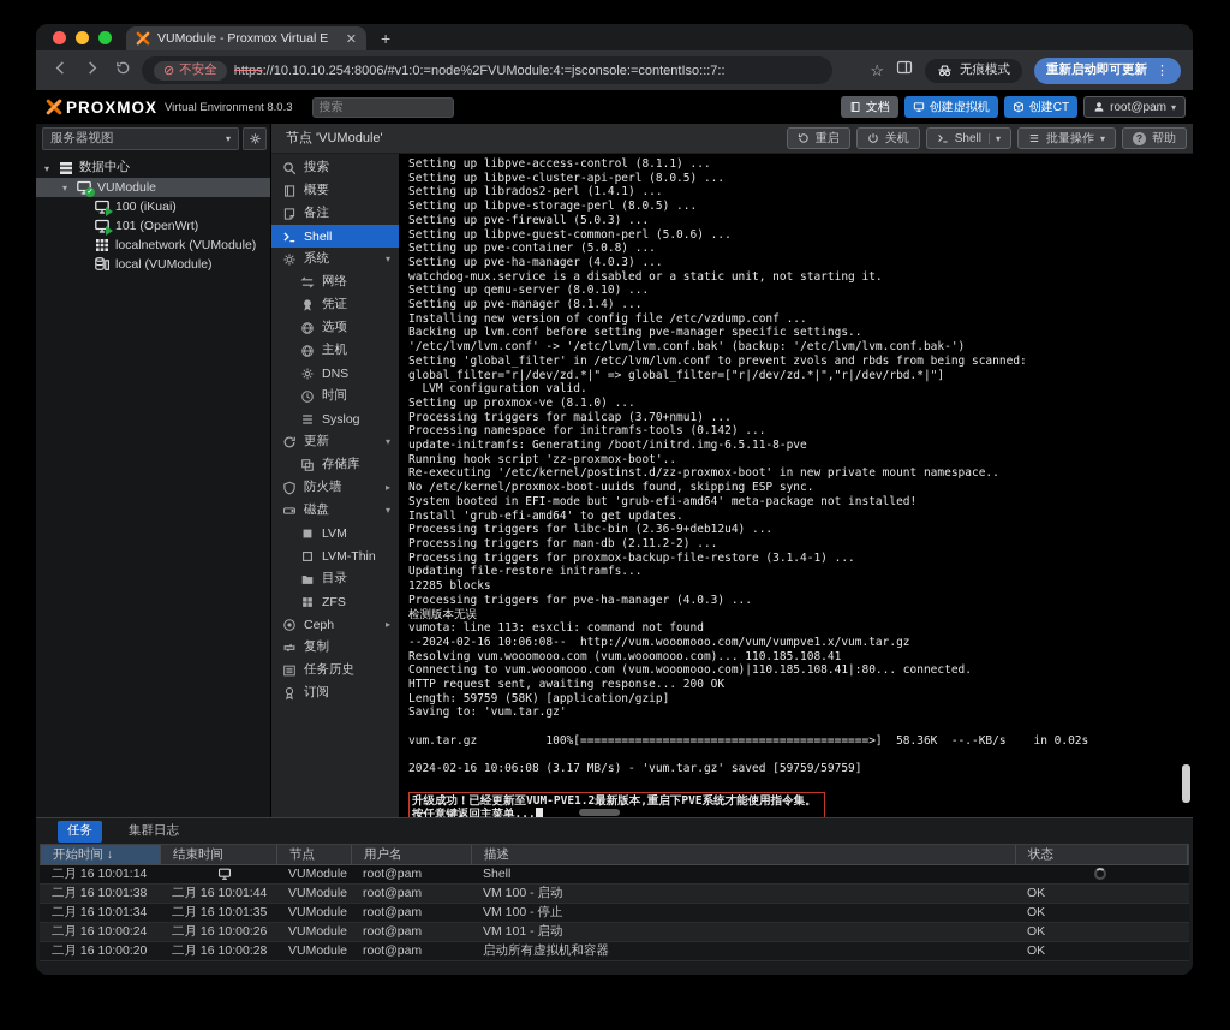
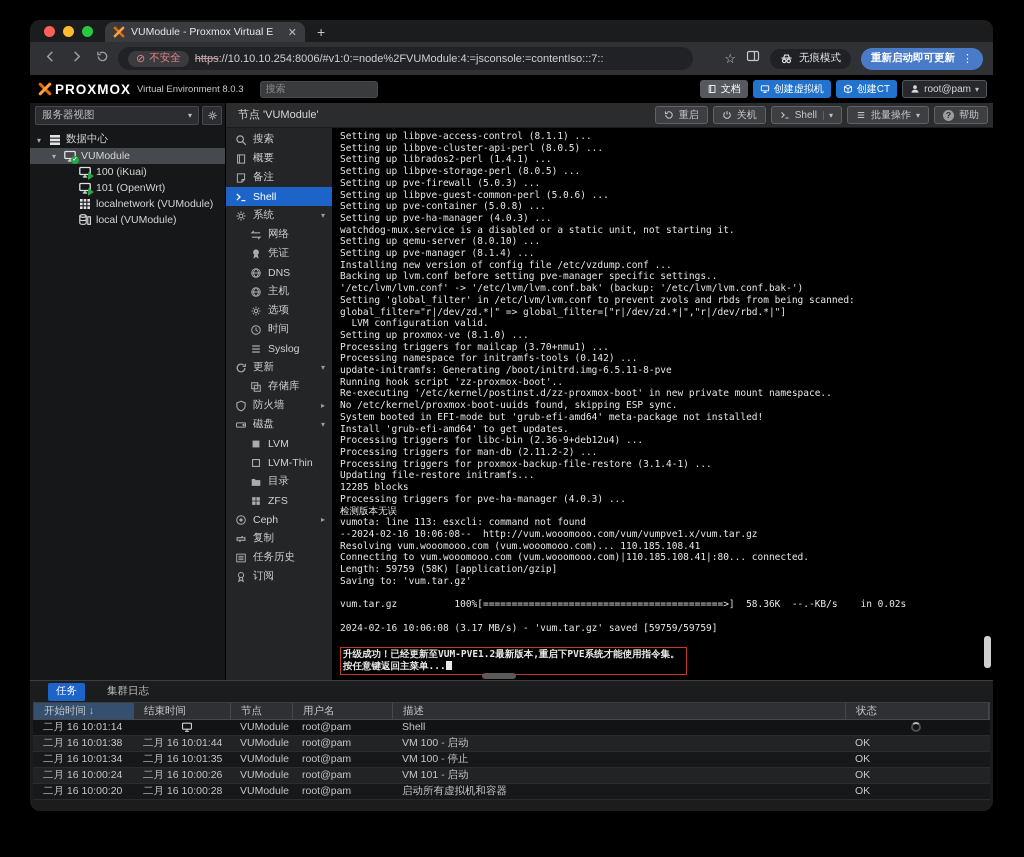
  VUModule - Proxmox Virtual E
  ✕
  +
  ⊘
  不安全
  https://10.10.10.254:8006/#v1:0:=node%2FVUModule:4:=jsconsole:=contentIso:::7::
  ☆
  无痕模式
  重新启动即可更新
  ⋮
  PROXMOX
  Virtual Environment 8.0.3
  搜索
  文档
  创建虚拟机
  创建CT
  root@pam
  ▾
  服务器视图
  ▾
  ▾
  数据中心
  ▾
  VUModule
  100 (iKuai)
  101 (OpenWrt)
  localnetwork (VUModule)
  local (VUModule)
  节点 'VUModule'
  重启
  关机
  Shell
  ▾
  批量操作
  ▾
  ?
  帮助
  搜索
  概要
  备注
  Shell
  系统
  ▾
  网络
  凭证
- 选项
+ DNS
  主机
- DNS
+ 选项
  时间
  Syslog
  更新
  ▾
  存储库
  防火墙
  ▸
  磁盘
  ▾
  LVM
  LVM-Thin
  目录
  ZFS
  Ceph
  ▸
  复制
  任务历史
  订阅
  Setting up libpve-access-control (8.1.1) ...
  Setting up libpve-cluster-api-perl (8.0.5) ...
  Setting up librados2-perl (1.4.1) ...
  Setting up libpve-storage-perl (8.0.5) ...
  Setting up pve-firewall (5.0.3) ...
  Setting up libpve-guest-common-perl (5.0.6) ...
  Setting up pve-container (5.0.8) ...
  Setting up pve-ha-manager (4.0.3) ...
  watchdog-mux.service is a disabled or a static unit, not starting it.
  Setting up qemu-server (8.0.10) ...
  Setting up pve-manager (8.1.4) ...
  Installing new version of config file /etc/vzdump.conf ...
  Backing up lvm.conf before setting pve-manager specific settings..
  '/etc/lvm/lvm.conf' -> '/etc/lvm/lvm.conf.bak' (backup: '/etc/lvm/lvm.conf.bak-')
  Setting 'global_filter' in /etc/lvm/lvm.conf to prevent zvols and rbds from being scanned:
  global_filter="r|/dev/zd.*|" => global_filter=["r|/dev/zd.*|","r|/dev/rbd.*|"]
  LVM configuration valid.
  Setting up proxmox-ve (8.1.0) ...
  Processing triggers for mailcap (3.70+nmu1) ...
  Processing namespace for initramfs-tools (0.142) ...
  update-initramfs: Generating /boot/initrd.img-6.5.11-8-pve
  Running hook script 'zz-proxmox-boot'..
  Re-executing '/etc/kernel/postinst.d/zz-proxmox-boot' in new private mount namespace..
  No /etc/kernel/proxmox-boot-uuids found, skipping ESP sync.
  System booted in EFI-mode but 'grub-efi-amd64' meta-package not installed!
  Install 'grub-efi-amd64' to get updates.
  Processing triggers for libc-bin (2.36-9+deb12u4) ...
  Processing triggers for man-db (2.11.2-2) ...
  Processing triggers for proxmox-backup-file-restore (3.1.4-1) ...
  Updating file-restore initramfs...
  12285 blocks
  Processing triggers for pve-ha-manager (4.0.3) ...
  检测版本无误
  vumota: line 113: esxcli: command not found
  --2024-02-16 10:06:08-- http://vum.wooomooo.com/vum/vumpve1.x/vum.tar.gz
  Resolving vum.wooomooo.com (vum.wooomooo.com)... 110.185.108.41
  Connecting to vum.wooomooo.com (vum.wooomooo.com)|110.185.108.41|:80... connected.
- HTTP request sent, awaiting response... 200 OK
  Length: 59759 (58K) [application/gzip]
  Saving to: 'vum.tar.gz'
  vum.tar.gz 100%[==========================================>] 58.36K --.-KB/s in 0.02s
  2024-02-16 10:06:08 (3.17 MB/s) - 'vum.tar.gz' saved [59759/59759]
  升级成功！已经更新至VUM-PVE1.2最新版本,重启下PVE系统才能使用指令集。
  按任意键返回主菜单...
  任务
  集群日志
  开始时间 ↓
  结束时间
  节点
  用户名
  描述
  状态
  二月 16 10:01:14
  VUModule
  root@pam
  Shell
  二月 16 10:01:38
  二月 16 10:01:44
  VUModule
  root@pam
  VM 100 - 启动
  OK
  二月 16 10:01:34
  二月 16 10:01:35
  VUModule
  root@pam
  VM 100 - 停止
  OK
  二月 16 10:00:24
  二月 16 10:00:26
  VUModule
  root@pam
  VM 101 - 启动
  OK
  二月 16 10:00:20
  二月 16 10:00:28
  VUModule
  root@pam
  启动所有虚拟机和容器
  OK
